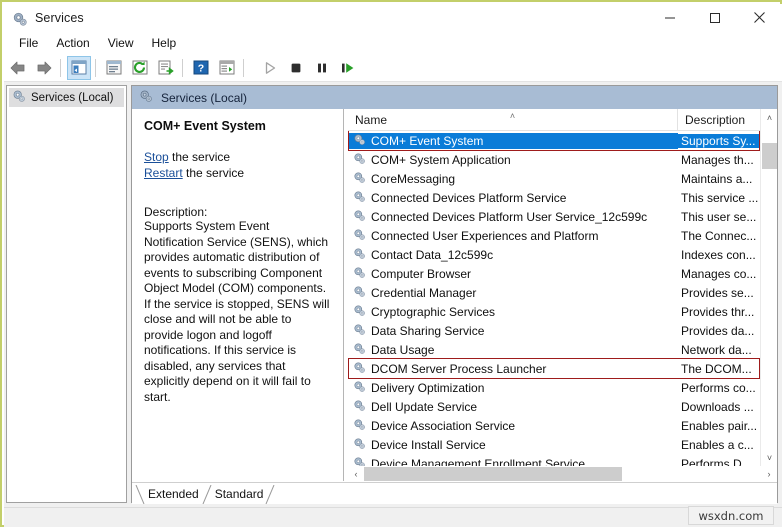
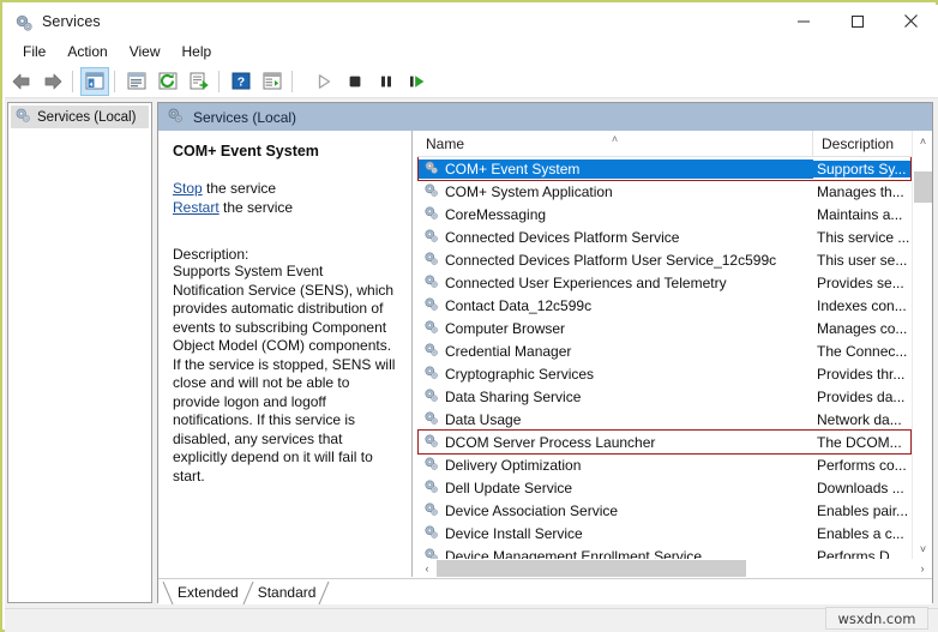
  Services
  File
  Action
  View
  Help
  ?
  Services (Local)
  Services (Local)
  COM+ Event System
  Stop the service
  Restart the service
  Description:
  Supports System Event Notification Service (SENS), which provides automatic distribution of events to subscribing Component Object Model (COM) components. If the service is stopped, SENS will close and will not be able to provide logon and logoff notifications. If this service is disabled, any services that explicitly depend on it will fail to start.
  Name
  ˄
  Description
  COM+ Event System
  Supports Sy...
  COM+ System Application
  Manages th...
  CoreMessaging
  Maintains a...
  Connected Devices Platform Service
  This service ...
  Connected Devices Platform User Service_12c599c
  This user se...
- Connected User Experiences and Platform
+ Connected User Experiences and Telemetry
- The Connec...
+ Provides se...
  Contact Data_12c599c
  Indexes con...
  Computer Browser
  Manages co...
  Credential Manager
- Provides se...
+ The Connec...
  Cryptographic Services
  Provides thr...
  Data Sharing Service
  Provides da...
  Data Usage
  Network da...
  DCOM Server Process Launcher
  The DCOM...
  Delivery Optimization
  Performs co...
  Dell Update Service
  Downloads ...
  Device Association Service
  Enables pair...
  Device Install Service
  Enables a c...
  Device Management Enrollment Service
  Performs D...
  ˄
  ˅
  ‹
  ›
  Extended
  Standard
  wsxdn.com
